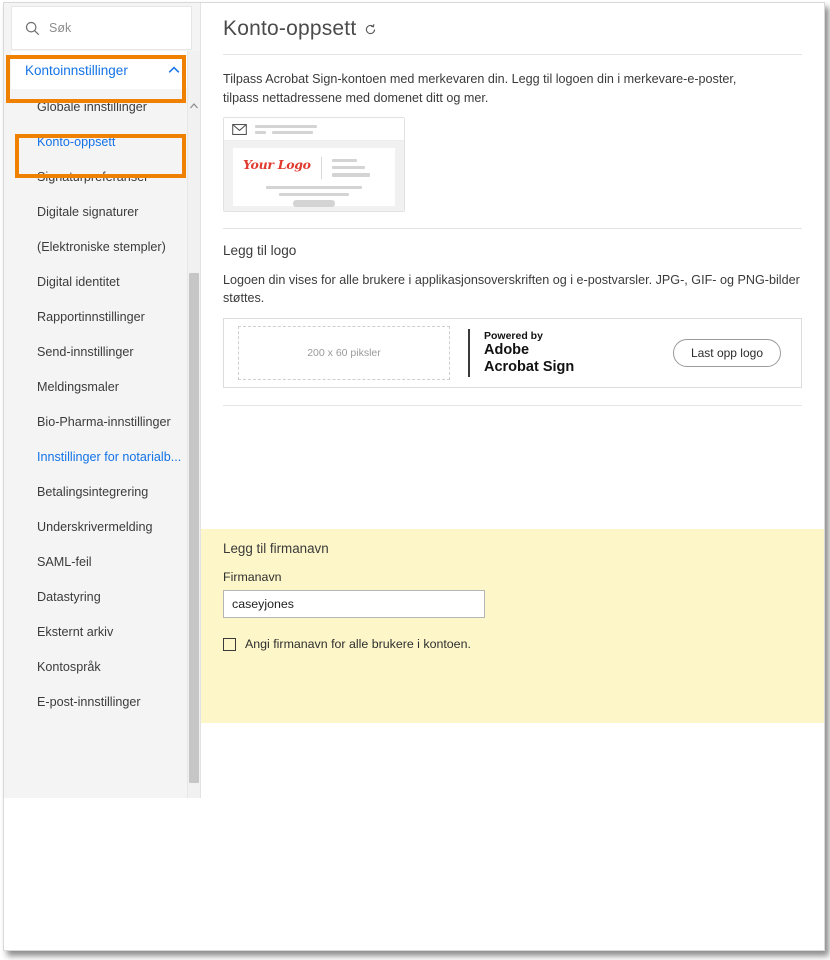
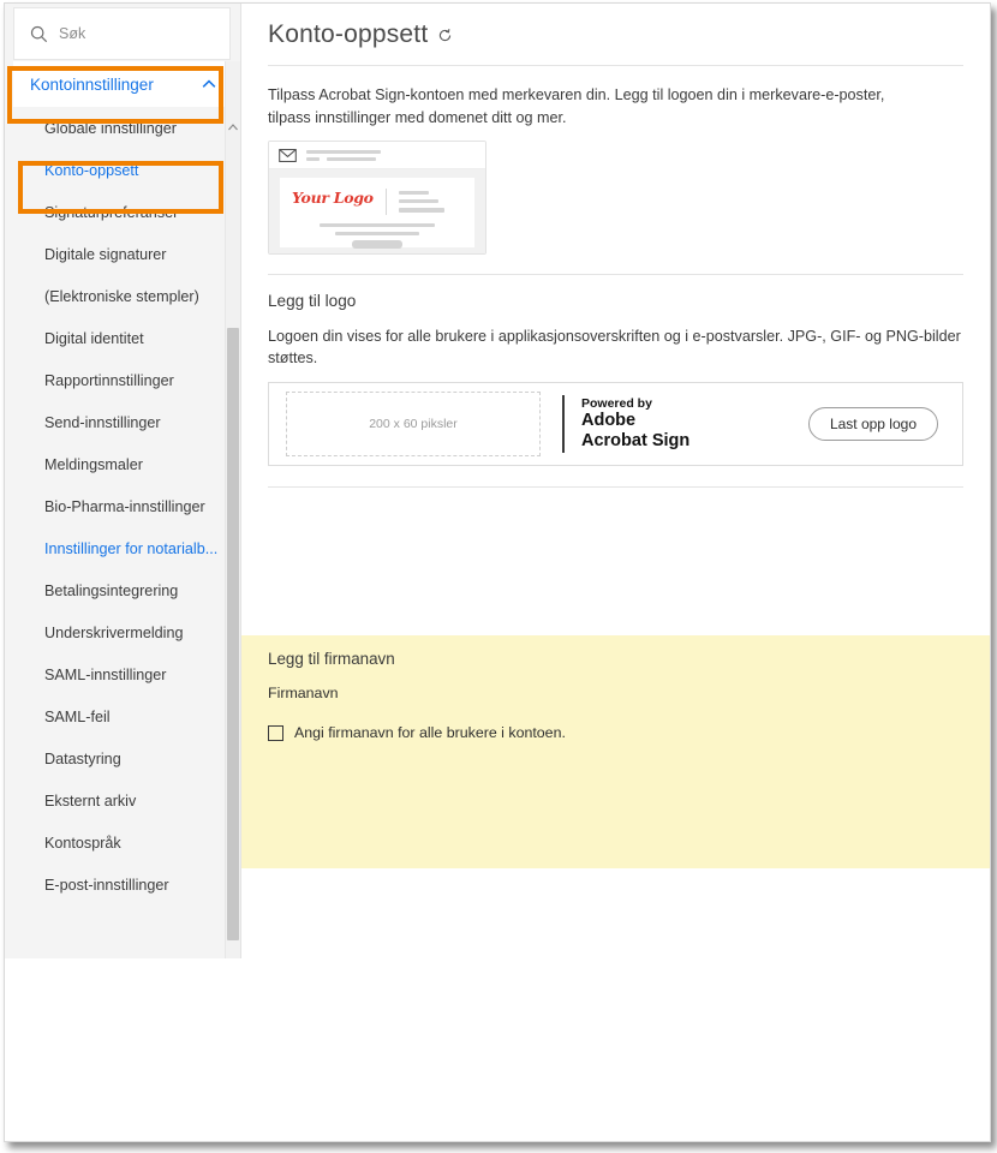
  Søk
  Kontoinnstillinger
  Globale innstillinger
  Konto-oppsett
  Signaturpreferanser
  Digitale signaturer
  (Elektroniske stempler)
  Digital identitet
  Rapportinnstillinger
  Send-innstillinger
  Meldingsmaler
  Bio-Pharma-innstillinger
  Innstillinger for notarialb...
  Betalingsintegrering
  Underskrivermelding
+ SAML-innstillinger
  SAML-feil
  Datastyring
  Eksternt arkiv
  Kontospråk
  E-post-innstillinger
  Konto-oppsett
- Tilpass Acrobat Sign-kontoen med merkevaren din. Legg til logoen din i merkevare-e-poster, tilpass nettadressene med domenet ditt og mer.
+ Tilpass Acrobat Sign-kontoen med merkevaren din. Legg til logoen din i merkevare-e-poster, tilpass innstillinger med domenet ditt og mer.
  Your Logo
  Legg til logo
  Logoen din vises for alle brukere i applikasjonsoverskriften og i e-postvarsler. JPG-, GIF- og PNG-bilder støttes.
  200 x 60 piksler
  Powered by
  Adobe
  Acrobat Sign
  Last opp logo
  Legg til firmanavn
  Firmanavn
- caseyjones
  Angi firmanavn for alle brukere i kontoen.
